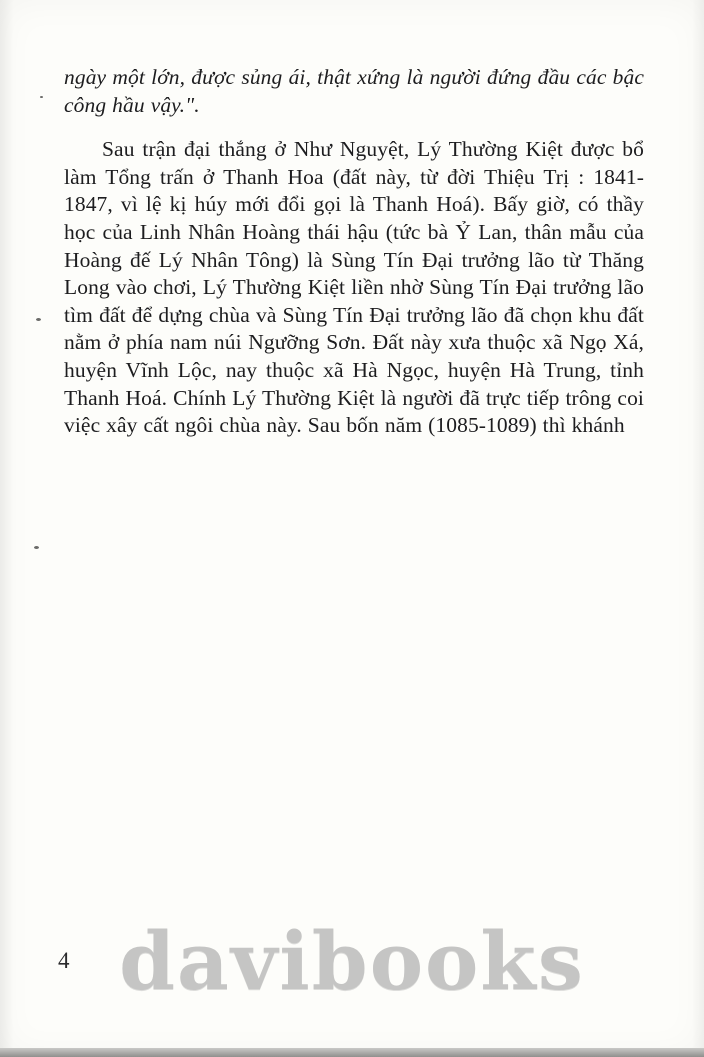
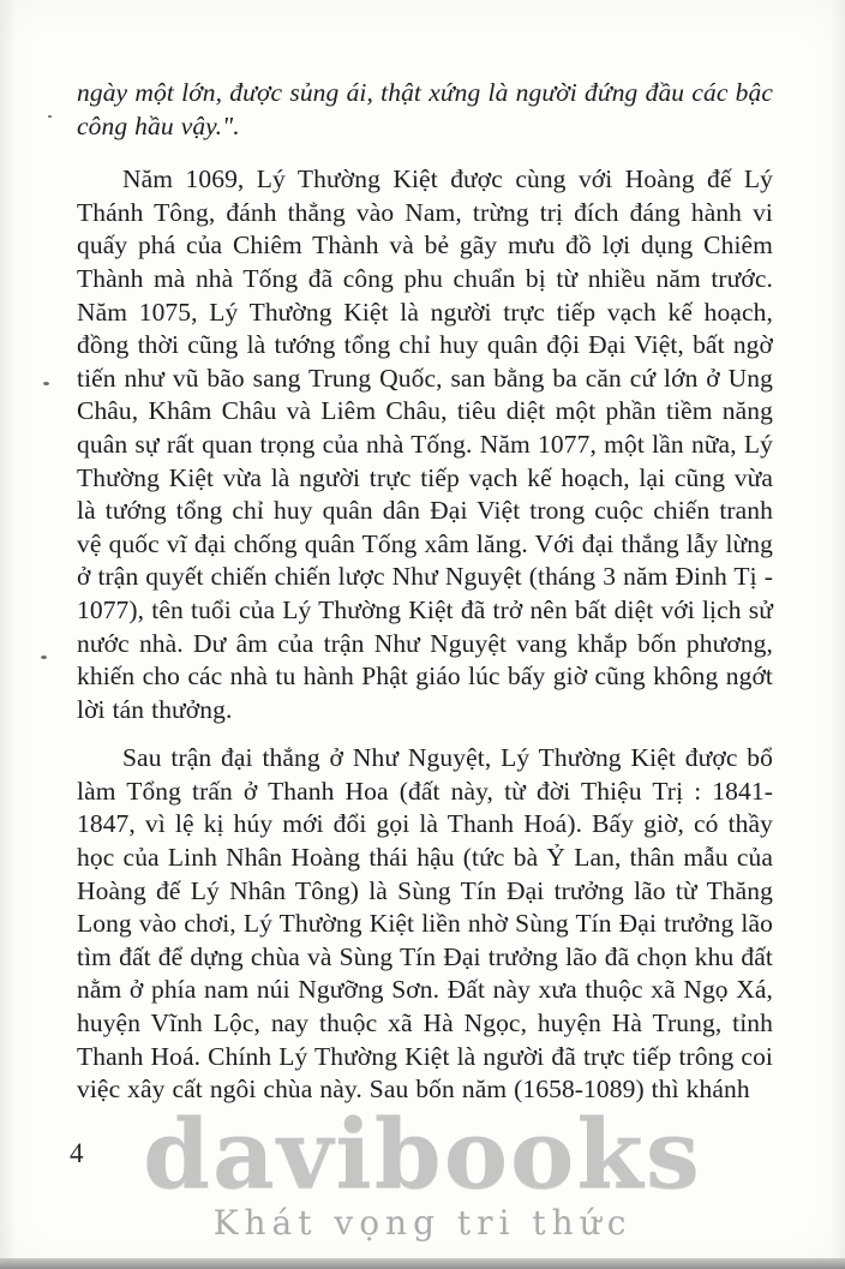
  ngày một lớn, được sủng ái, thật xứng là người đứng đầu các bậc công hầu vậy.".
+ Năm 1069, Lý Thường Kiệt được cùng với Hoàng đế Lý Thánh Tông, đánh thẳng vào Nam, trừng trị đích đáng hành vi quấy phá của Chiêm Thành và bẻ gãy mưu đồ lợi dụng Chiêm Thành mà nhà Tống đã công phu chuẩn bị từ nhiều năm trước. Năm 1075, Lý Thường Kiệt là người trực tiếp vạch kế hoạch, đồng thời cũng là tướng tổng chỉ huy quân đội Đại Việt, bất ngờ tiến như vũ bão sang Trung Quốc, san bằng ba căn cứ lớn ở Ung Châu, Khâm Châu và Liêm Châu, tiêu diệt một phần tiềm năng quân sự rất quan trọng của nhà Tống. Năm 1077, một lần nữa, Lý Thường Kiệt vừa là người trực tiếp vạch kế hoạch, lại cũng vừa là tướng tổng chỉ huy quân dân Đại Việt trong cuộc chiến tranh vệ quốc vĩ đại chống quân Tống xâm lăng. Với đại thắng lẫy lừng ở trận quyết chiến chiến lược Như Nguyệt (tháng 3 năm Đinh Tị - 1077), tên tuổi của Lý Thường Kiệt đã trở nên bất diệt với lịch sử nước nhà. Dư âm của trận Như Nguyệt vang khắp bốn phương, khiến cho các nhà tu hành Phật giáo lúc bấy giờ cũng không ngớt lời tán thưởng.
- Sau trận đại thắng ở Như Nguyệt, Lý Thường Kiệt được bổ làm Tổng trấn ở Thanh Hoa (đất này, từ đời Thiệu Trị : 1841-1847, vì lệ kị húy mới đổi gọi là Thanh Hoá). Bấy giờ, có thầy học của Linh Nhân Hoàng thái hậu (tức bà Ỷ Lan, thân mẫu của Hoàng đế Lý Nhân Tông) là Sùng Tín Đại trưởng lão từ Thăng Long vào chơi, Lý Thường Kiệt liền nhờ Sùng Tín Đại trưởng lão tìm đất để dựng chùa và Sùng Tín Đại trưởng lão đã chọn khu đất nằm ở phía nam núi Ngưỡng Sơn. Đất này xưa thuộc xã Ngọ Xá, huyện Vĩnh Lộc, nay thuộc xã Hà Ngọc, huyện Hà Trung, tỉnh Thanh Hoá. Chính Lý Thường Kiệt là người đã trực tiếp trông coi việc xây cất ngôi chùa này. Sau bốn năm (1085-1089) thì khánh
+ Sau trận đại thắng ở Như Nguyệt, Lý Thường Kiệt được bổ làm Tổng trấn ở Thanh Hoa (đất này, từ đời Thiệu Trị : 1841-1847, vì lệ kị húy mới đổi gọi là Thanh Hoá). Bấy giờ, có thầy học của Linh Nhân Hoàng thái hậu (tức bà Ỷ Lan, thân mẫu của Hoàng đế Lý Nhân Tông) là Sùng Tín Đại trưởng lão từ Thăng Long vào chơi, Lý Thường Kiệt liền nhờ Sùng Tín Đại trưởng lão tìm đất để dựng chùa và Sùng Tín Đại trưởng lão đã chọn khu đất nằm ở phía nam núi Ngưỡng Sơn. Đất này xưa thuộc xã Ngọ Xá, huyện Vĩnh Lộc, nay thuộc xã Hà Ngọc, huyện Hà Trung, tỉnh Thanh Hoá. Chính Lý Thường Kiệt là người đã trực tiếp trông coi việc xây cất ngôi chùa này. Sau bốn năm (1658-1089) thì khánh
  4
  davibooks
+ Khát vọng tri thức
